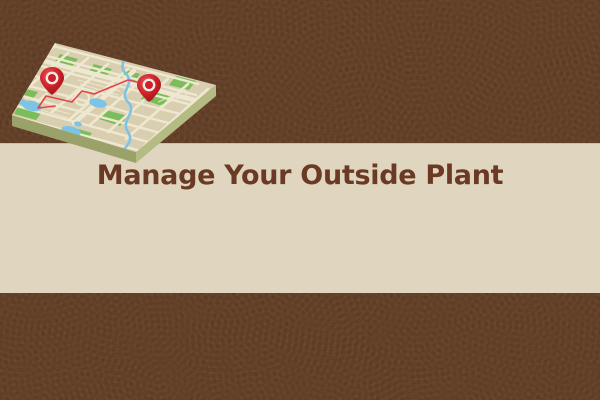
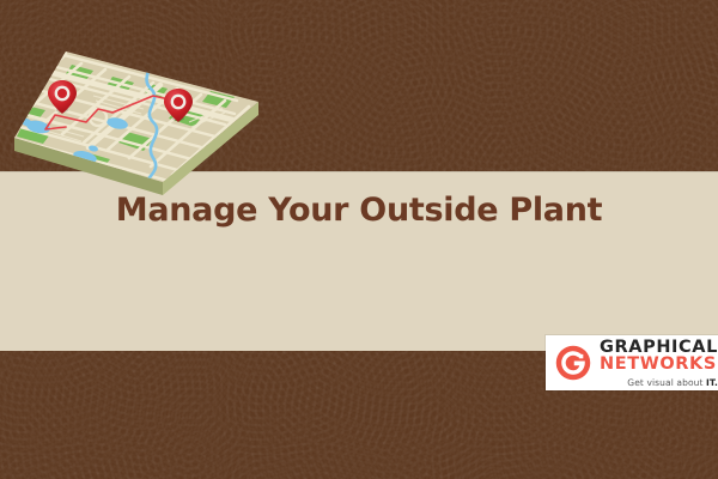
  Manage Your Outside Plant
+ GRAPHICAL
+ NETWORKS
+ Get visual about IT.
